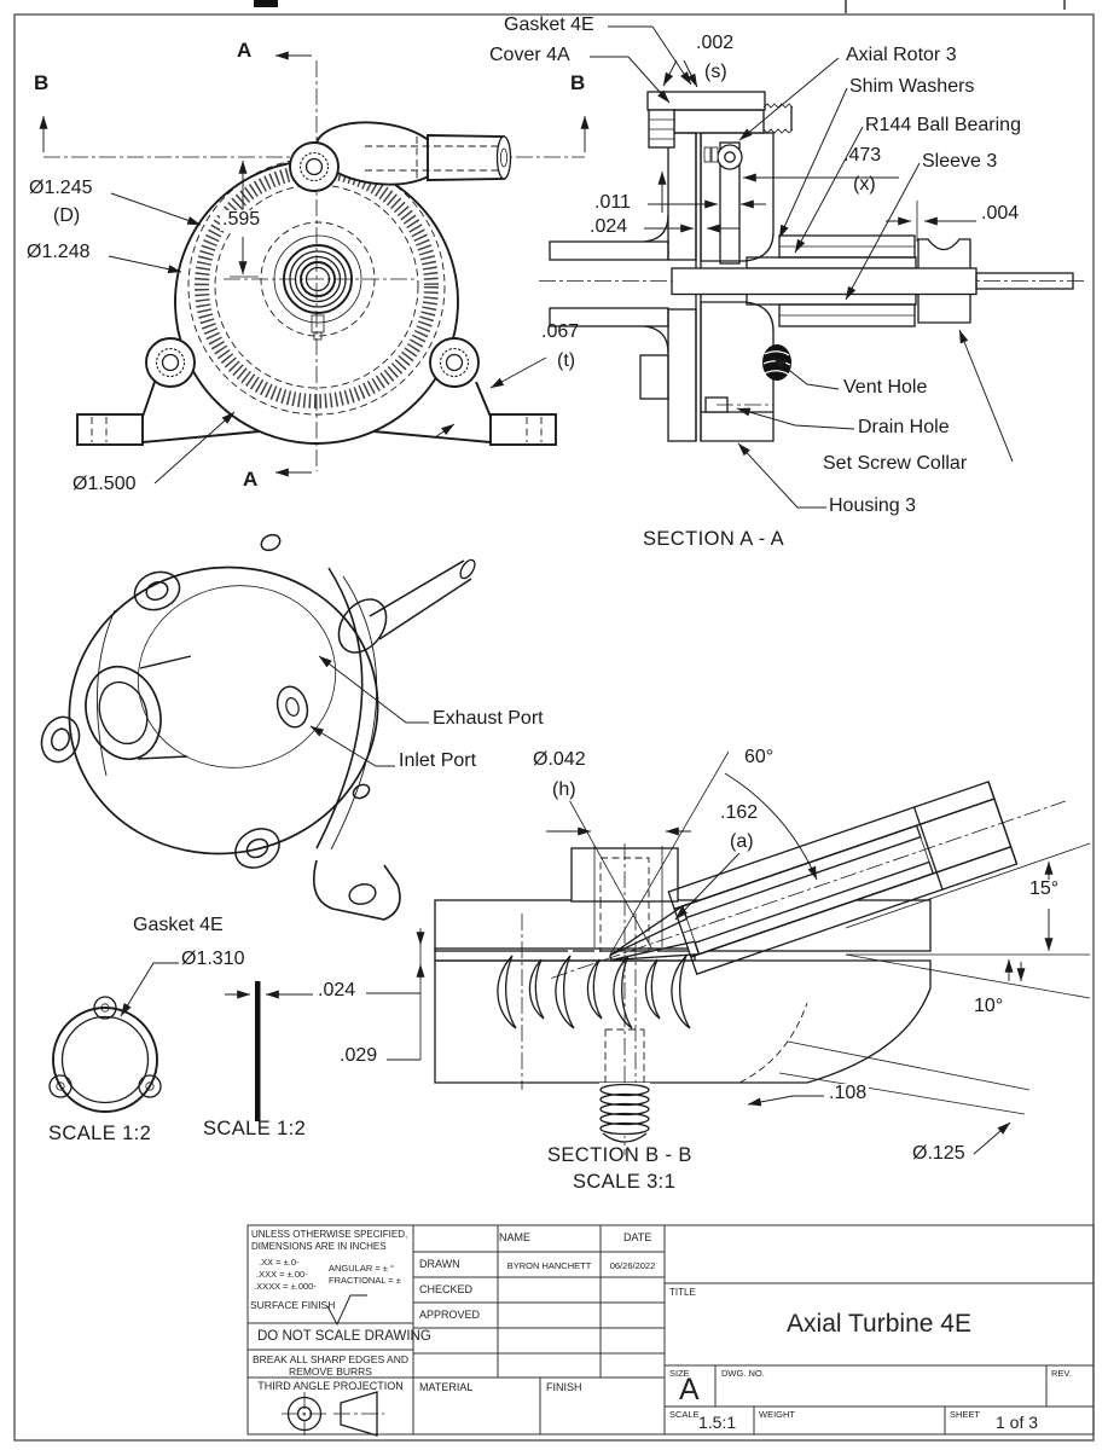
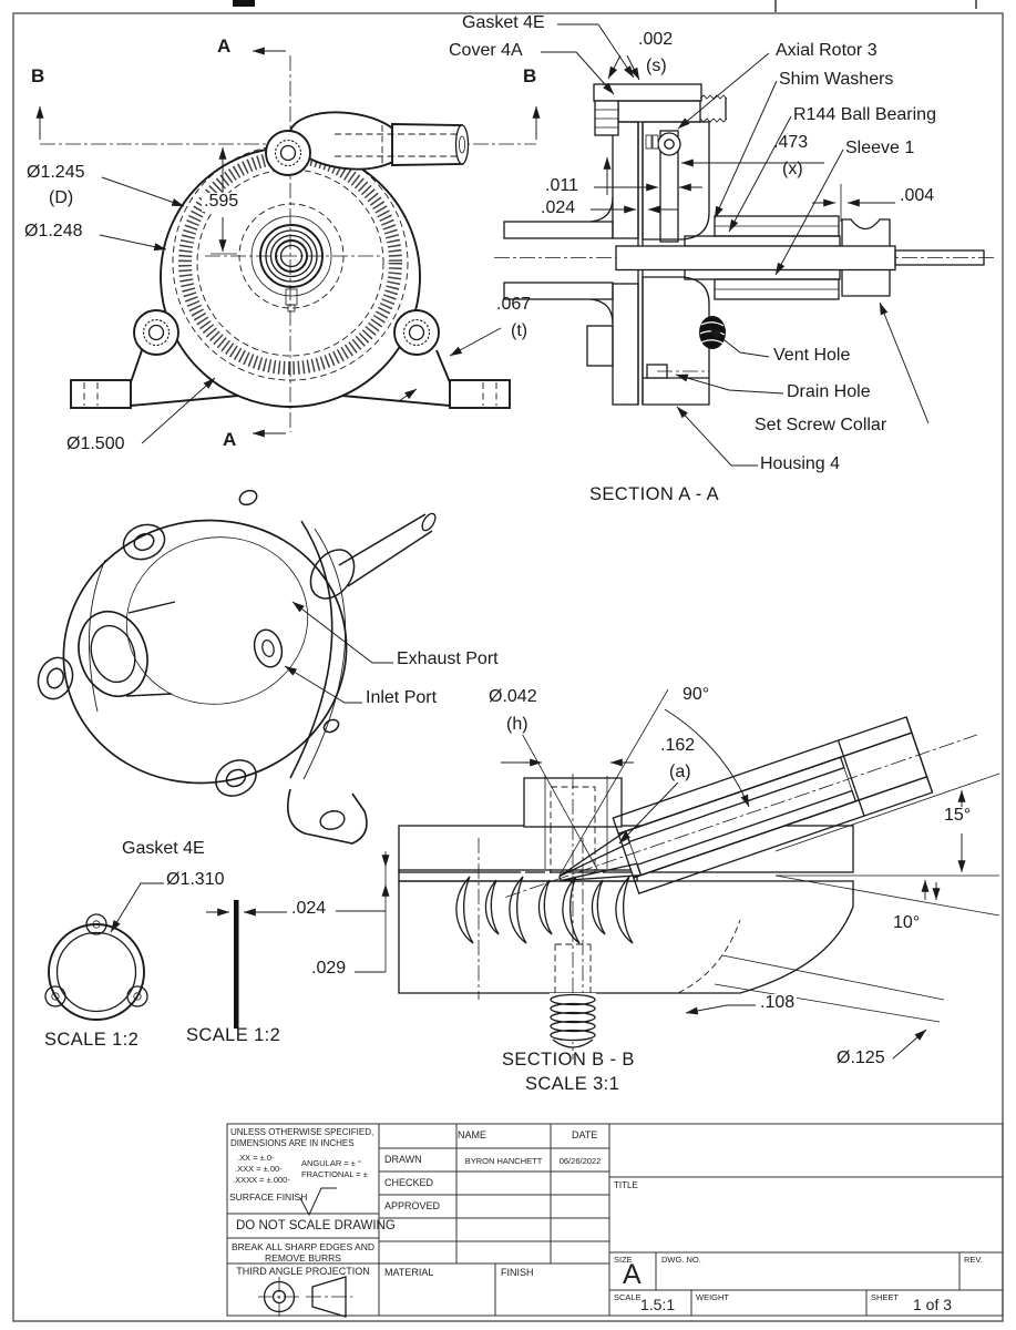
  A
  A
  B
  B
  Ø1.245
  (D)
  Ø1.248
  .595
  Ø1.500
  .067
  (t)
  Gasket 4E
  Cover 4A
  .002
  (s)
  Axial Rotor 3
  Shim Washers
  R144 Ball Bearing
  .473
  (x)
- Sleeve 3
+ Sleeve 1
  .004
  .011
  .024
  Vent Hole
  Drain Hole
  Set Screw Collar
- Housing 3
+ Housing 4
  SECTION A - A
  Exhaust Port
  Inlet Port
  Gasket 4E
  Ø1.310
  .024
  .029
  SCALE 1:2
  SCALE 1:2
  Ø.042
  (h)
  .162
  (a)
- 60°
+ 90°
  15°
  10°
  .108
  Ø.125
  SECTION B - B
  SCALE 3:1
  UNLESS OTHERWISE SPECIFIED,
  DIMENSIONS ARE IN INCHES
  .XX = ±.0-
  .XXX = ±.00-
  .XXXX = ±.000-
  ANGULAR = ± °
  FRACTIONAL = ±
  SURFACE FINISH
  DO NOT SCALE DRAWING
  BREAK ALL SHARP EDGES AND
  REMOVE BURRS
  THIRD ANGLE PROJECTION
  NAME
  DATE
  DRAWN
  BYRON HANCHETT
  06/26/2022
  CHECKED
  APPROVED
  MATERIAL
  FINISH
  TITLE
- Axial Turbine 4E
  SIZE
  A
  DWG. NO.
  REV.
  SCALE
  1.5:1
  WEIGHT
  SHEET
  1 of 3
